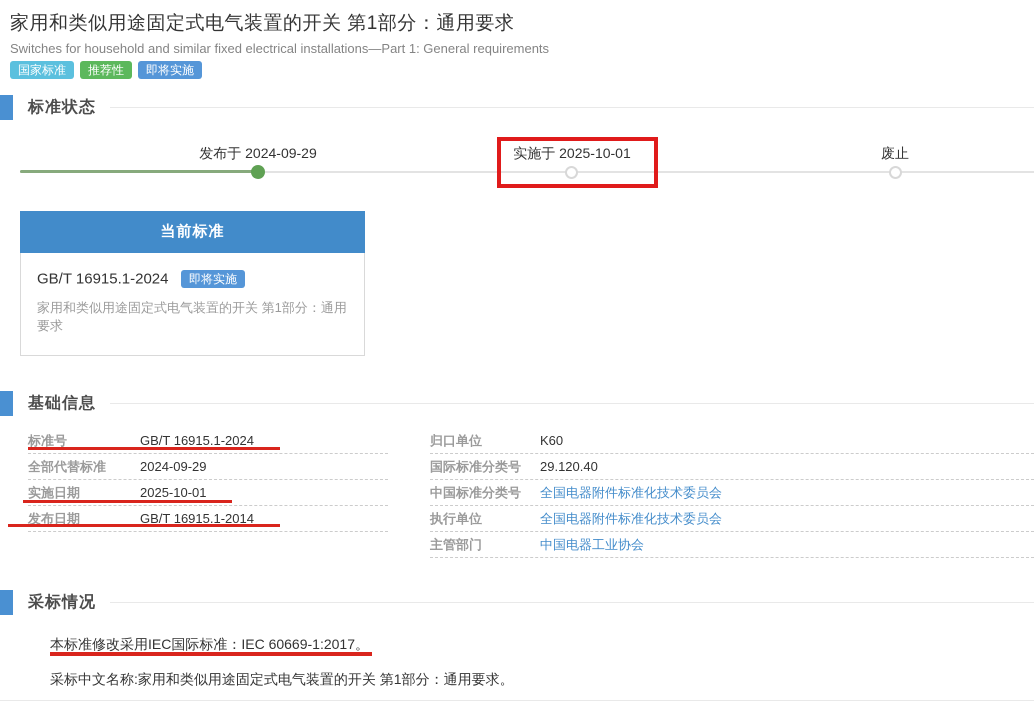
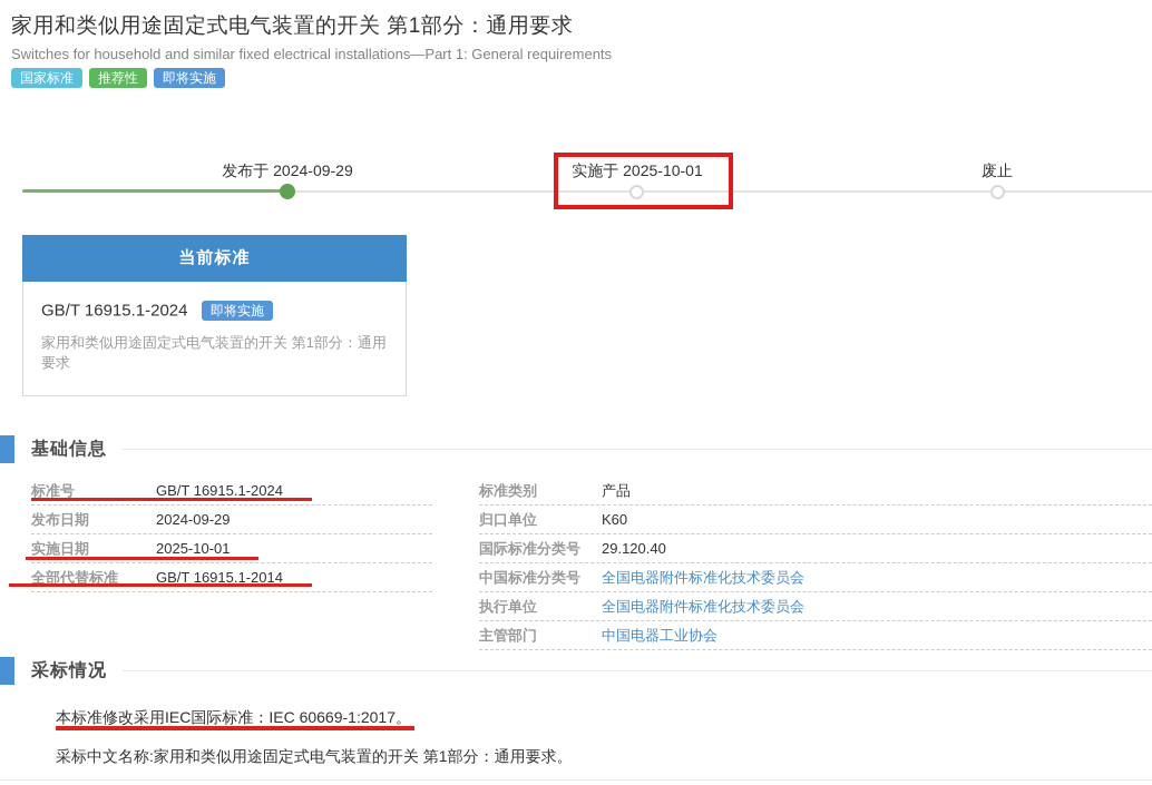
  家用和类似用途固定式电气装置的开关 第1部分：通用要求
  Switches for household and similar fixed electrical installations—Part 1: General requirements
  国家标准
  推荐性
  即将实施
- 标准状态
  发布于 2024-09-29
  实施于 2025-10-01
  废止
  当前标准
  GB/T 16915.1-2024 即将实施
  家用和类似用途固定式电气装置的开关 第1部分：通用要求
  基础信息
  标准号 GB/T 16915.1-2024
- 全部代替标准 2024-09-29
+ 发布日期 2024-09-29
  实施日期 2025-10-01
- 发布日期 GB/T 16915.1-2014
+ 全部代替标准 GB/T 16915.1-2014
+ 标准类别 产品
  归口单位 K60
  国际标准分类号 29.120.40
  中国标准分类号 全国电器附件标准化技术委员会
  执行单位 全国电器附件标准化技术委员会
  主管部门 中国电器工业协会
  采标情况
  本标准修改采用IEC国际标准：IEC 60669-1:2017。
  采标中文名称:家用和类似用途固定式电气装置的开关 第1部分：通用要求。
